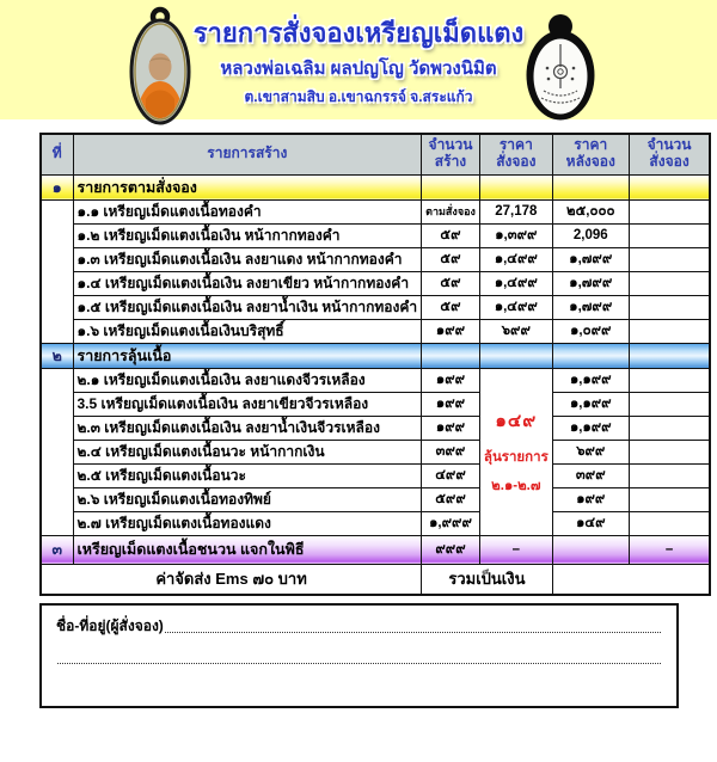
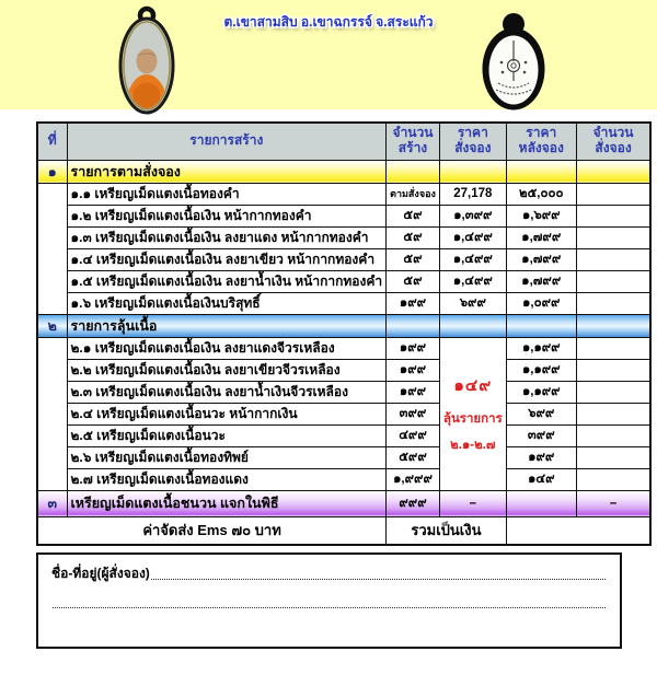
- รายการสั่งจองเหรียญเม็ดแตง
- หลวงพ่อเฉลิม ผลปญโญ วัดพวงนิมิต
  ต.เขาสามสิบ อ.เขาฉกรรจ์ จ.สระแก้ว
  ที่	รายการสร้าง	จำนวน สร้าง	ราคา สั่งจอง	ราคา หลังจอง	จำนวน สั่งจอง
  ๑	รายการตามสั่งจอง
  	๑.๑ เหรียญเม็ดแตงเนื้อทองคำ	ตามสั่งจอง	27,178	๒๕,๐๐๐
- 	๑.๒ เหรียญเม็ดแตงเนื้อเงิน หน้ากากทองคำ	๕๙	๑,๓๙๙	2,096
+ 	๑.๒ เหรียญเม็ดแตงเนื้อเงิน หน้ากากทองคำ	๕๙	๑,๓๙๙	๑,๖๙๙
  	๑.๓ เหรียญเม็ดแตงเนื้อเงิน ลงยาแดง หน้ากากทองคำ	๕๙	๑,๔๙๙	๑,๗๙๙
  	๑.๔ เหรียญเม็ดแตงเนื้อเงิน ลงยาเขียว หน้ากากทองคำ	๕๙	๑,๔๙๙	๑,๗๙๙
  	๑.๕ เหรียญเม็ดแตงเนื้อเงิน ลงยาน้ำเงิน หน้ากากทองคำ	๕๙	๑,๔๙๙	๑,๗๙๙
  	๑.๖ เหรียญเม็ดแตงเนื้อเงินบริสุทธิ์	๑๙๙	๖๙๙	๑,๐๙๙
  ๒	รายการลุ้นเนื้อ
  	๒.๑ เหรียญเม็ดแตงเนื้อเงิน ลงยาแดงจีวรเหลือง	๑๙๙	๑๔๙ลุ้นรายการ๒.๑-๒.๗	๑,๑๙๙
- 	3.5 เหรียญเม็ดแตงเนื้อเงิน ลงยาเขียวจีวรเหลือง	๑๙๙	๑,๑๙๙
+ 	๒.๒ เหรียญเม็ดแตงเนื้อเงิน ลงยาเขียวจีวรเหลือง	๑๙๙	๑,๑๙๙
  	๒.๓ เหรียญเม็ดแตงเนื้อเงิน ลงยาน้ำเงินจีวรเหลือง	๑๙๙	๑,๑๙๙
  	๒.๔ เหรียญเม็ดแตงเนื้อนวะ หน้ากากเงิน	๓๙๙	๖๙๙
  	๒.๕ เหรียญเม็ดแตงเนื้อนวะ	๔๙๙	๓๙๙
  	๒.๖ เหรียญเม็ดแตงเนื้อทองทิพย์	๕๙๙	๑๙๙
  	๒.๗ เหรียญเม็ดแตงเนื้อทองแดง	๑,๙๙๙	๑๔๙
  ๓	เหรียญเม็ดแตงเนื้อชนวน แจกในพิธี	๙๙๙	–		–
  ค่าจัดส่ง Ems ๗๐ บาท	รวมเป็นเงิน
  ชื่อ-ที่อยู่(ผู้สั่งจอง)
